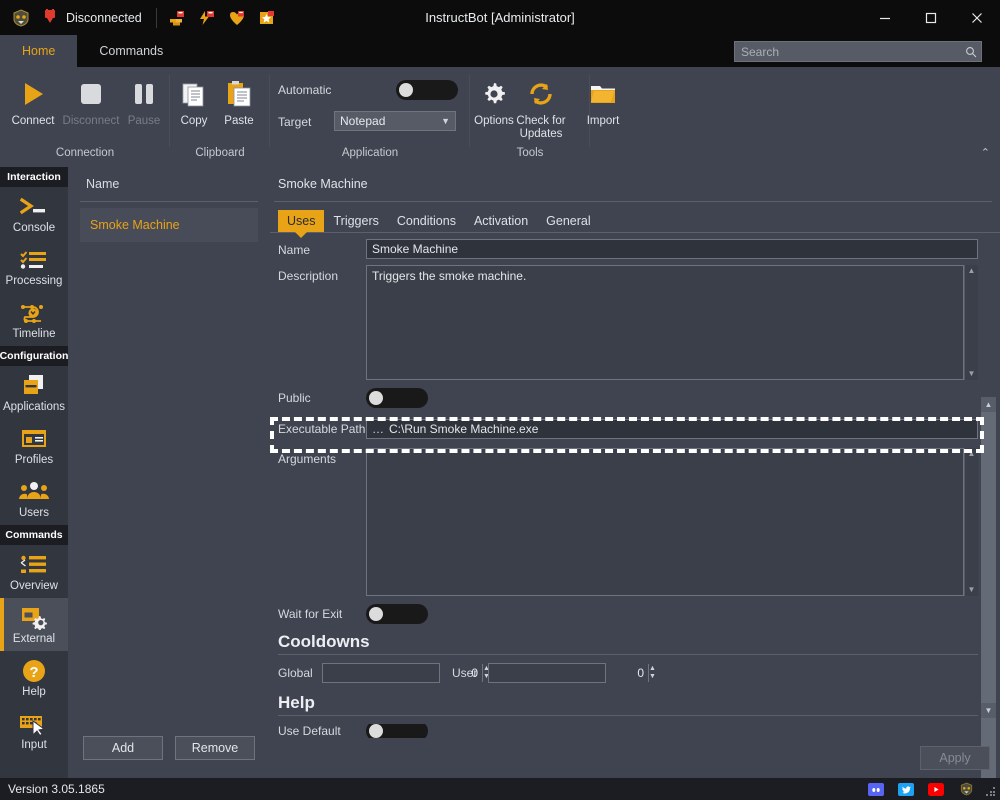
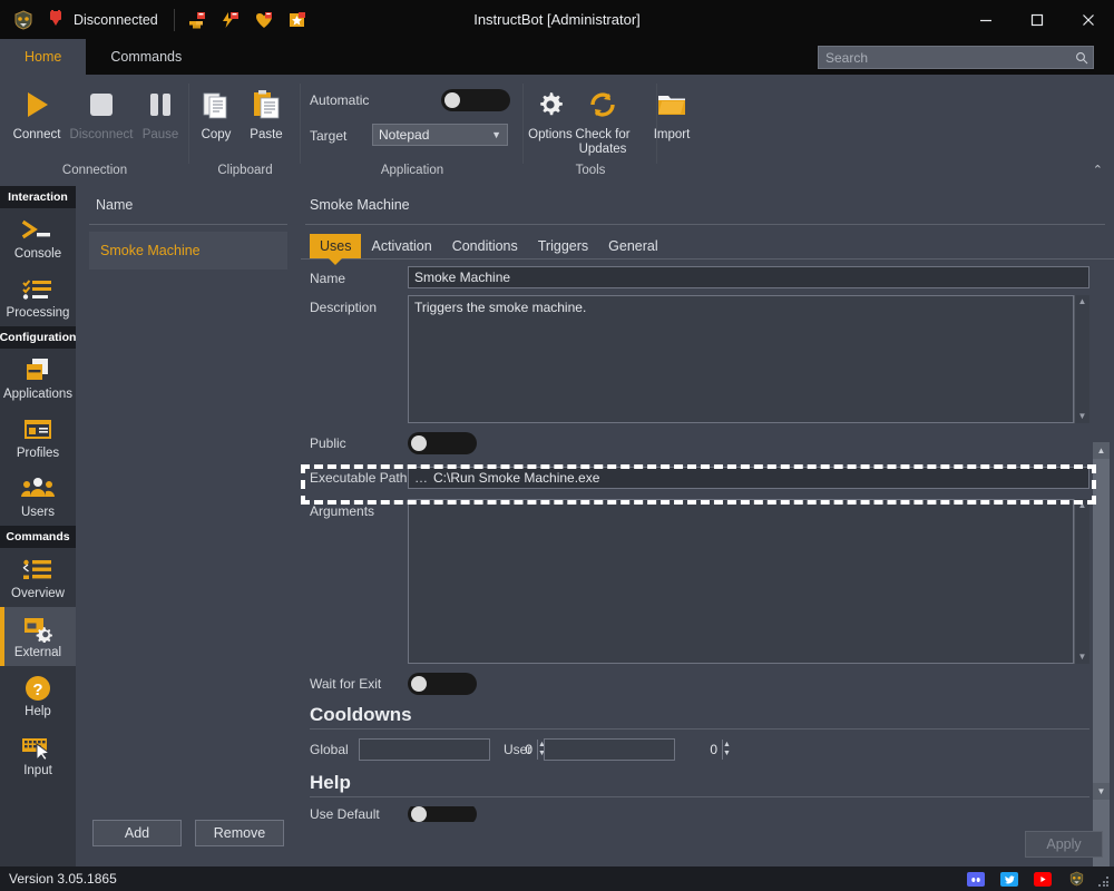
  Disconnected
  InstructBot [Administrator]
  Home
  Commands
  Search
  Connect
  Disconnect
  Pause
  Connection
  Copy
  Paste
  Clipboard
  Automatic
  Target
  Notepad
  ▼
  Application
  Options
  Check for Updates
  Import
  Tools
  ⌃
  Interaction
  Console
  Processing
- Timeline
  Configuration
  Applications
  Profiles
  Users
  Commands
  Overview
  External
  ?
  Help
  Input
  Name
  Smoke Machine
  Add
  Remove
  Smoke Machine
  Uses
- Triggers
+ Activation
  Conditions
- Activation
+ Triggers
  General
  Name
  Smoke Machine
  Description
  Triggers the smoke machine.
  ▲
  ▼
  Public
  Executable Path
  …
  C:\Run Smoke Machine.exe
  Arguments
  ▲
  ▼
  Wait for Exit
  Cooldowns
  Global
  0
  User
  0
  Help
  Use Default
  ▲
  ▼
  Apply
  Version 3.05.1865
